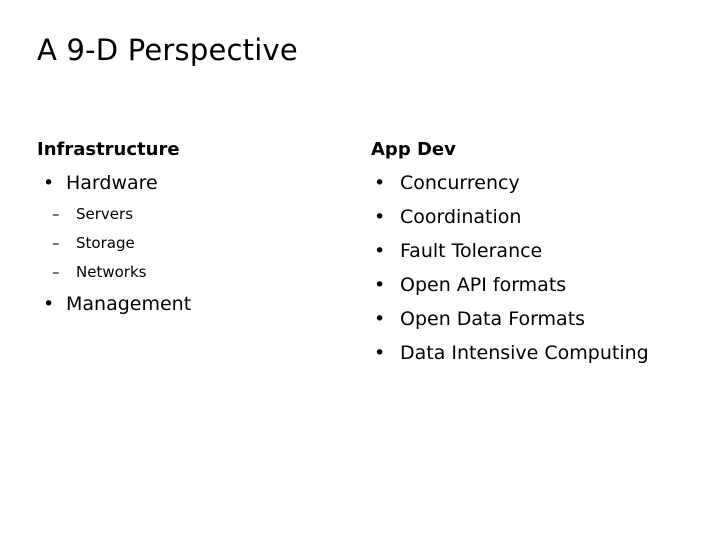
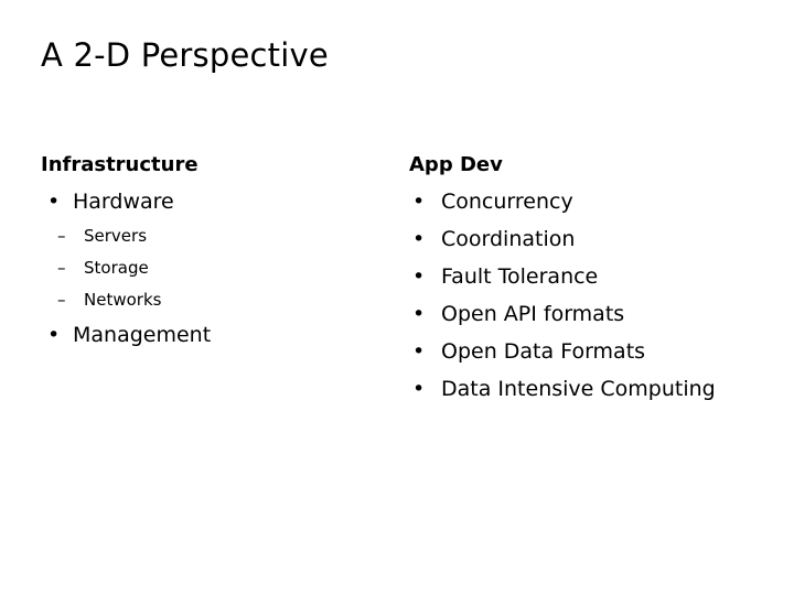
- A 9-D Perspective
+ A 2-D Perspective
  Infrastructure
  •
  Hardware
  –
  Servers
  –
  Storage
  –
  Networks
  •
  Management
  App Dev
  •
  Concurrency
  •
  Coordination
  •
  Fault Tolerance
  •
  Open API formats
  •
  Open Data Formats
  •
  Data Intensive Computing
